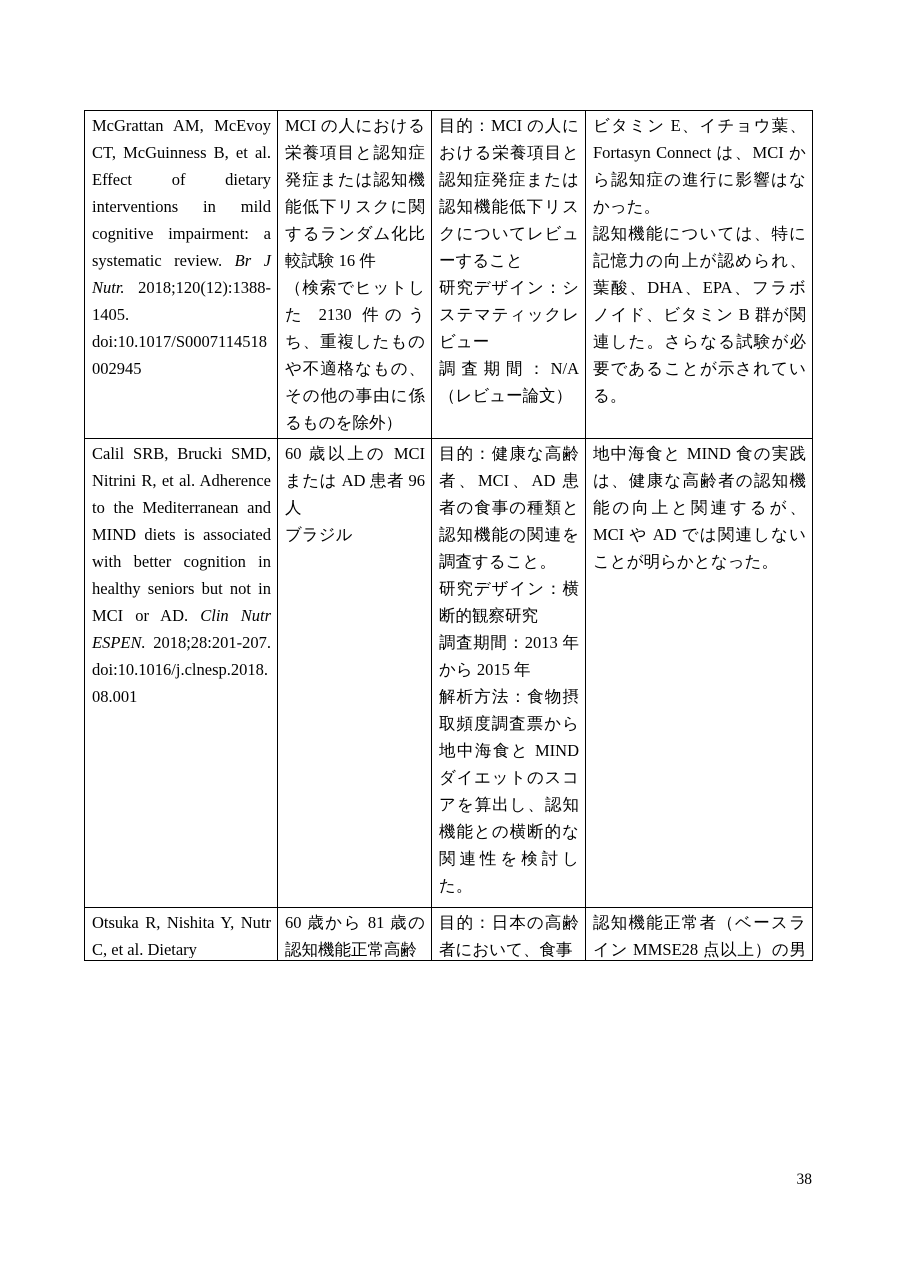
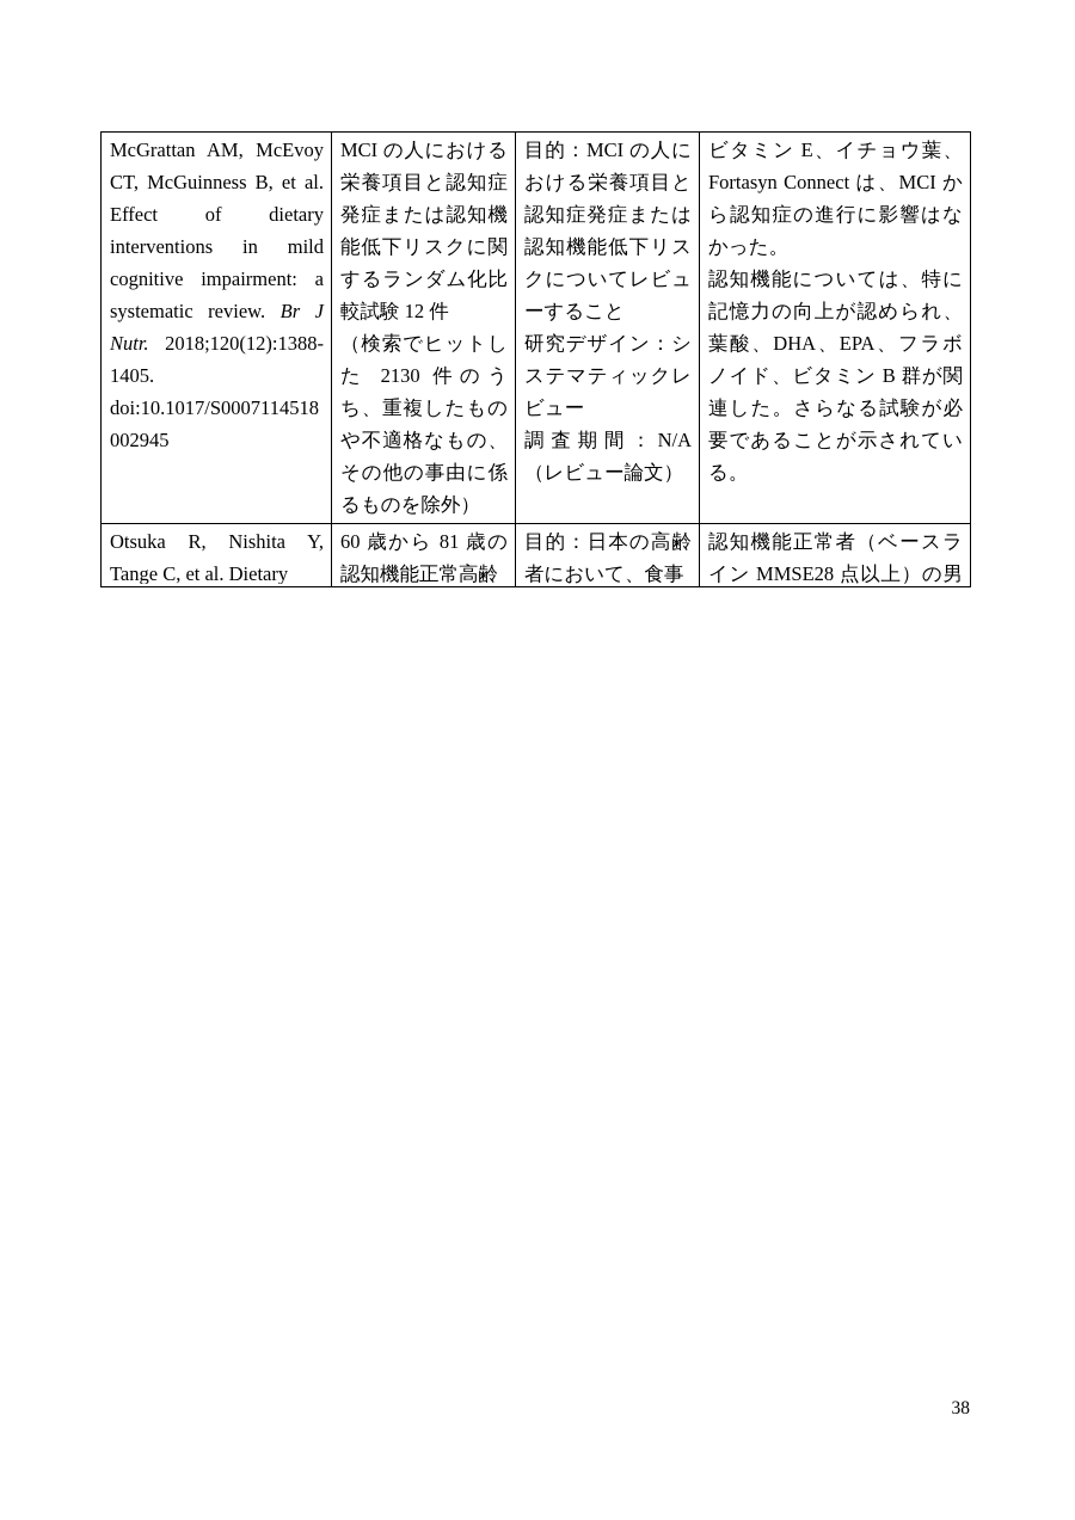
- McGrattan AM, McEvoy CT, McGuinness B, et al. Effect of dietary interventions in mild cognitive impairment: a systematic review. Br J Nutr. 2018;120(12):1388-1405. doi:10.1017/S0007114518002945	MCI の人における栄養項目と認知症発症または認知機能低下リスクに関するランダム化比較試験 16 件 （検索でヒットした 2130 件のうち、重複したものや不適格なもの、その他の事由に係るものを除外）	目的：MCI の人における栄養項目と認知症発症または認知機能低下リスクについてレビューすること 研究デザイン：システマティックレビュー 調査期間：N/A（レビュー論文）	ビタミン E、イチョウ葉、Fortasyn Connect は、MCI から認知症の進行に影響はなかった。 認知機能については、特に記憶力の向上が認められ、葉酸、DHA、EPA、フラボノイド、ビタミン B 群が関連した。さらなる試験が必要であることが示されている。
+ McGrattan AM, McEvoy CT, McGuinness B, et al. Effect of dietary interventions in mild cognitive impairment: a systematic review. Br J Nutr. 2018;120(12):1388-1405. doi:10.1017/S0007114518002945	MCI の人における栄養項目と認知症発症または認知機能低下リスクに関するランダム化比較試験 12 件 （検索でヒットした 2130 件のうち、重複したものや不適格なもの、その他の事由に係るものを除外）	目的：MCI の人における栄養項目と認知症発症または認知機能低下リスクについてレビューすること 研究デザイン：システマティックレビュー 調査期間：N/A（レビュー論文）	ビタミン E、イチョウ葉、Fortasyn Connect は、MCI から認知症の進行に影響はなかった。 認知機能については、特に記憶力の向上が認められ、葉酸、DHA、EPA、フラボノイド、ビタミン B 群が関連した。さらなる試験が必要であることが示されている。
- Calil SRB, Brucki SMD, Nitrini R, et al. Adherence to the Mediterranean and MIND diets is associated with better cognition in healthy seniors but not in MCI or AD. Clin Nutr ESPEN. 2018;28:201-207. doi:10.1016/j.clnesp.2018.08.001	60 歳以上の MCI または AD 患者 96 人 ブラジル	目的：健康な高齢者、MCI、AD 患者の食事の種類と認知機能の関連を調査すること。 研究デザイン：横断的観察研究 調査期間：2013 年から 2015 年 解析方法：食物摂取頻度調査票から地中海食と MIND ダイエットのスコアを算出し、認知機能との横断的な関連性を検討した。	地中海食と MIND 食の実践は、健康な高齢者の認知機能の向上と関連するが、MCI や AD では関連しないことが明らかとなった。
- Otsuka R, Nishita Y, Nutr C, et al. Dietary	60 歳から 81 歳の認知機能正常高齢	目的：日本の高齢者において、食事	認知機能正常者（ベースライン MMSE28 点以上）の男
+ Otsuka R, Nishita Y, Tange C, et al. Dietary	60 歳から 81 歳の認知機能正常高齢	目的：日本の高齢者において、食事	認知機能正常者（ベースライン MMSE28 点以上）の男
  38
